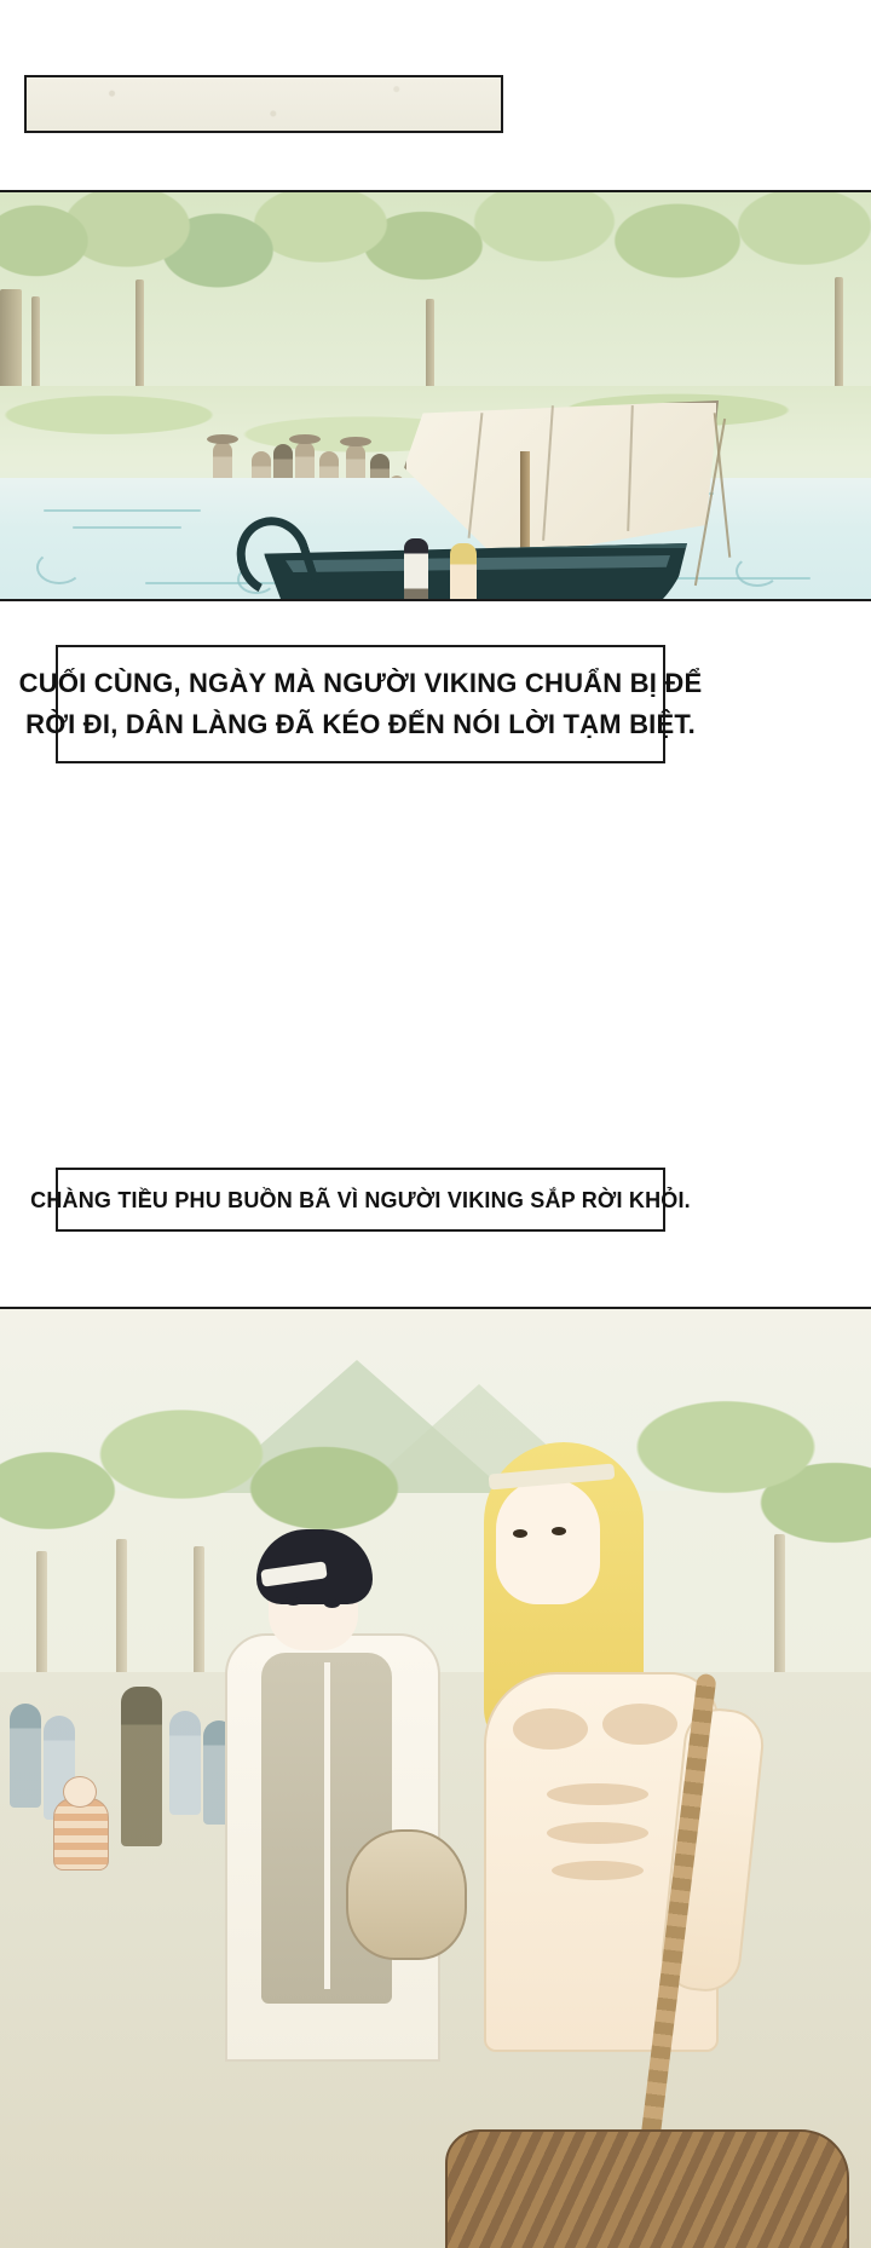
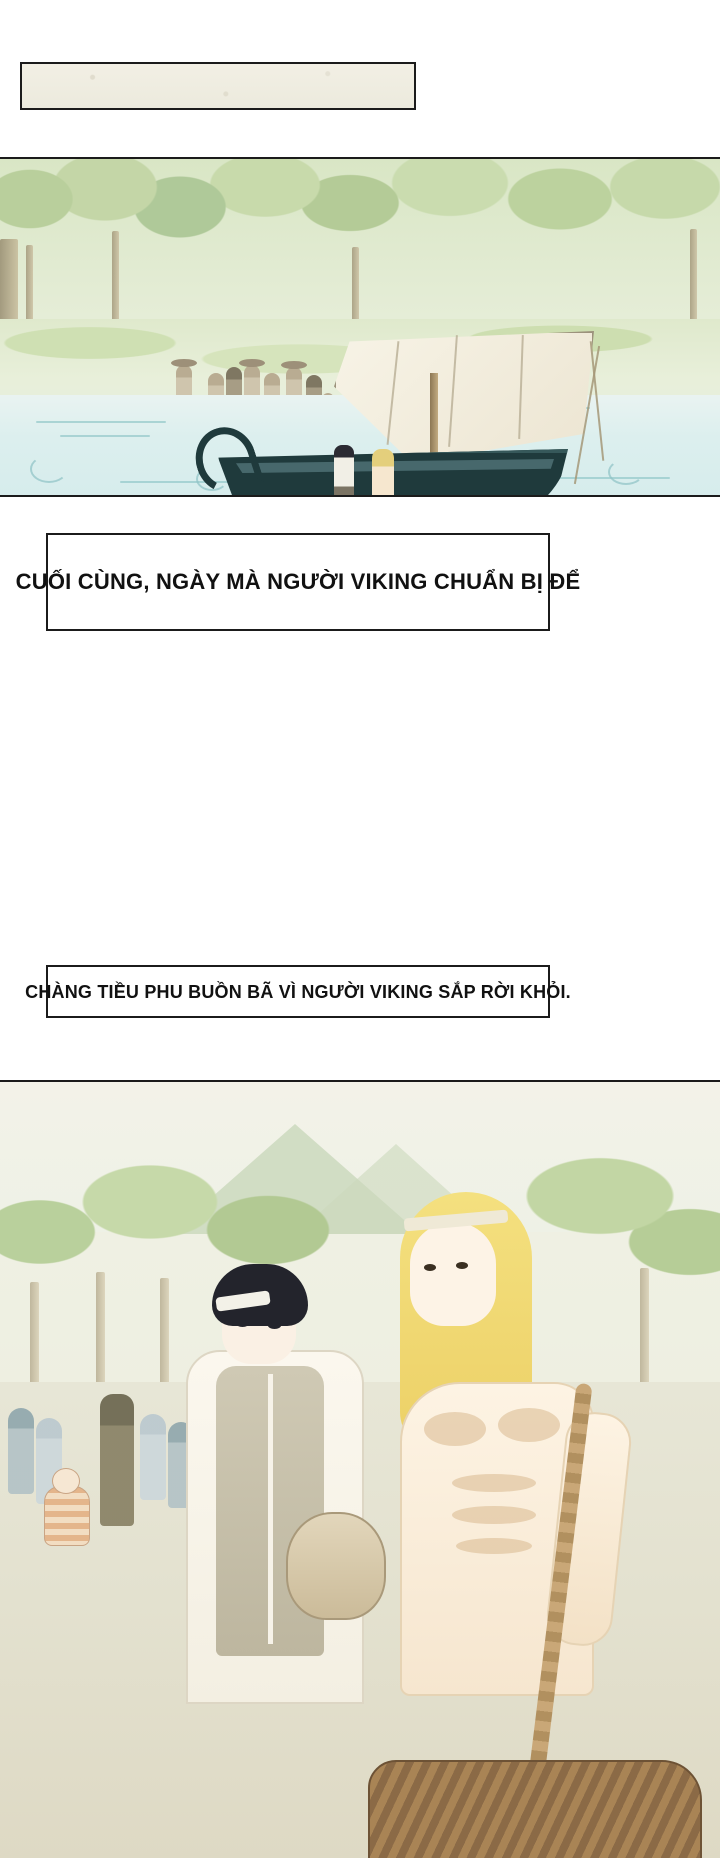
  CUỐI CÙNG, NGÀY MÀ NGƯỜI VIKING CHUẨN BỊ ĐỂ
- RỜI ĐI, DÂN LÀNG ĐÃ KÉO ĐẾN NÓI LỜI TẠM BIỆT.
  CHÀNG TIỀU PHU BUỒN BÃ VÌ NGƯỜI VIKING SẮP RỜI KHỎI.
